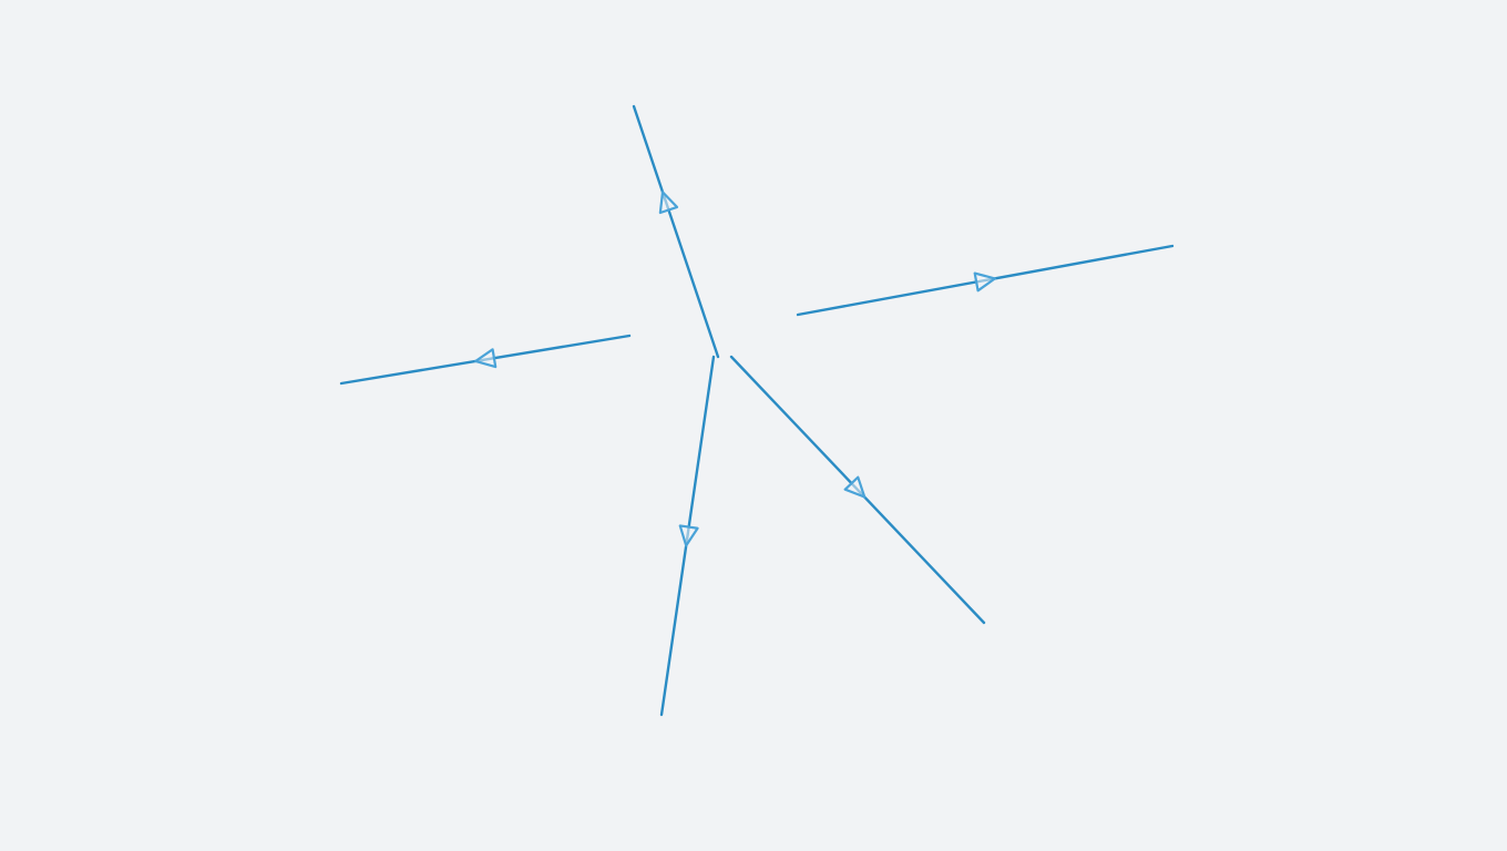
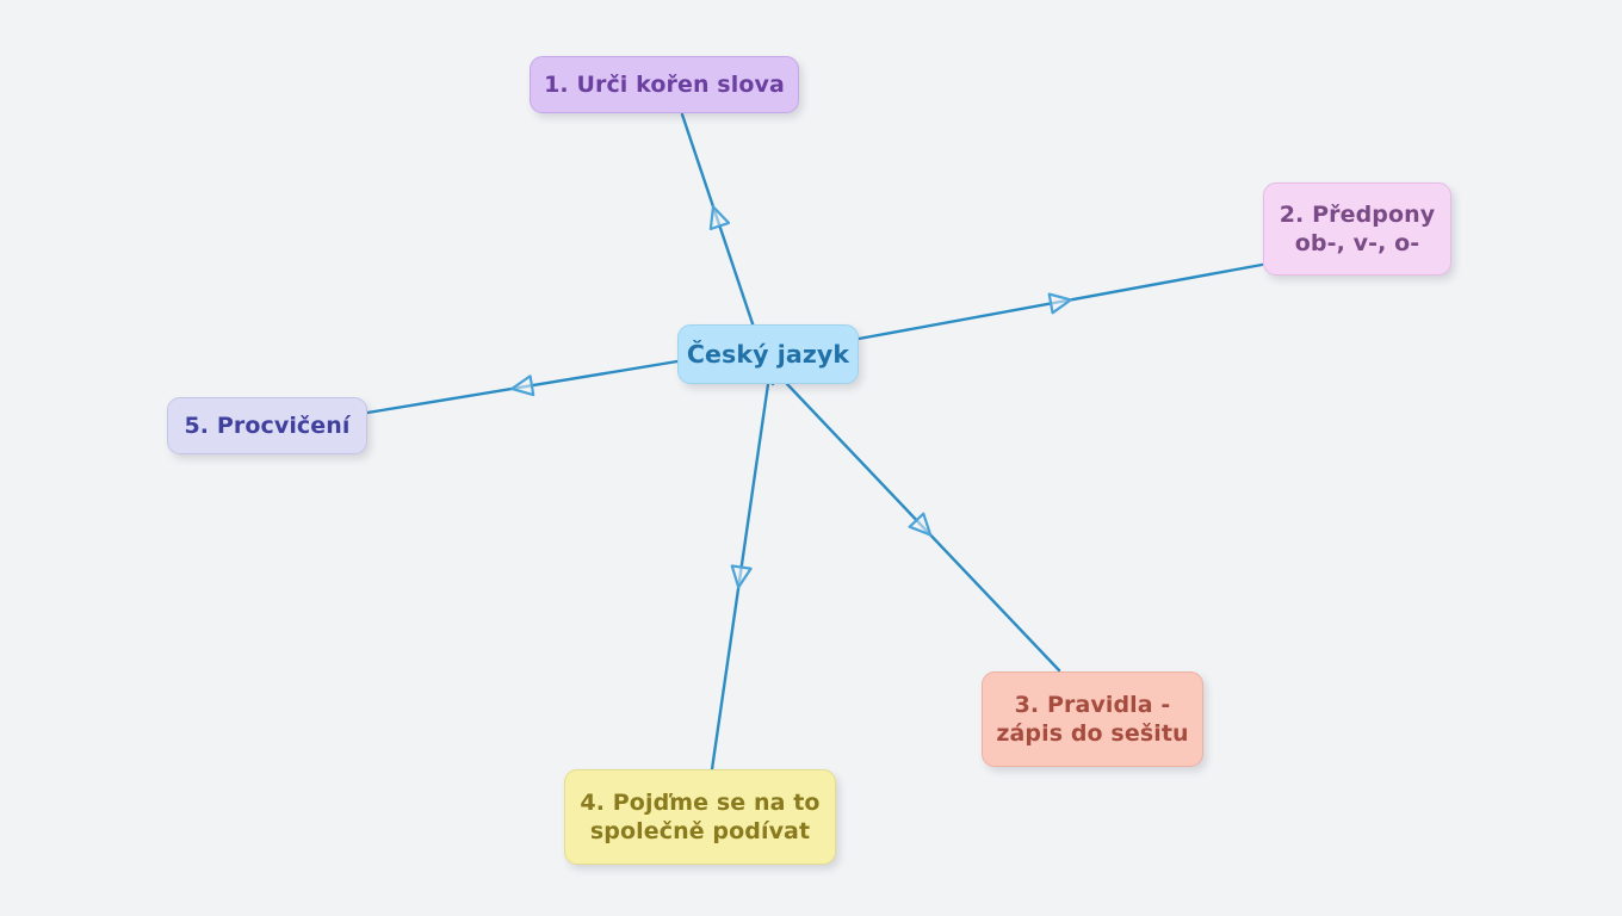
+ Český jazyk
+ 1. Urči kořen slova
+ 2. Předpony
+ ob-, v-, o-
+ 3. Pravidla -
+ zápis do sešitu
+ 4. Pojďme se na to
+ společně podívat
+ 5. Procvičení
